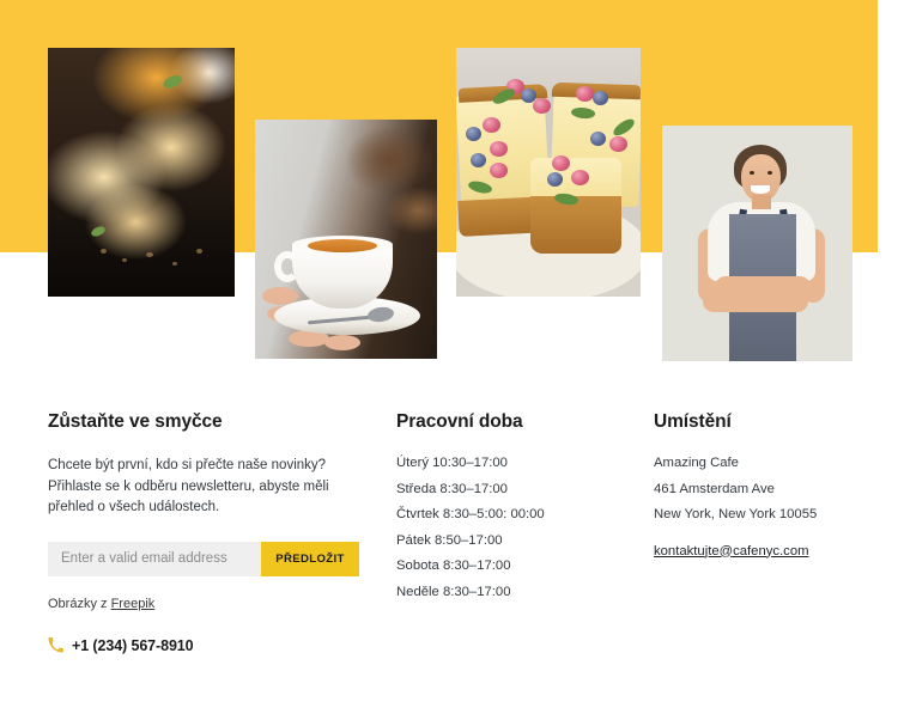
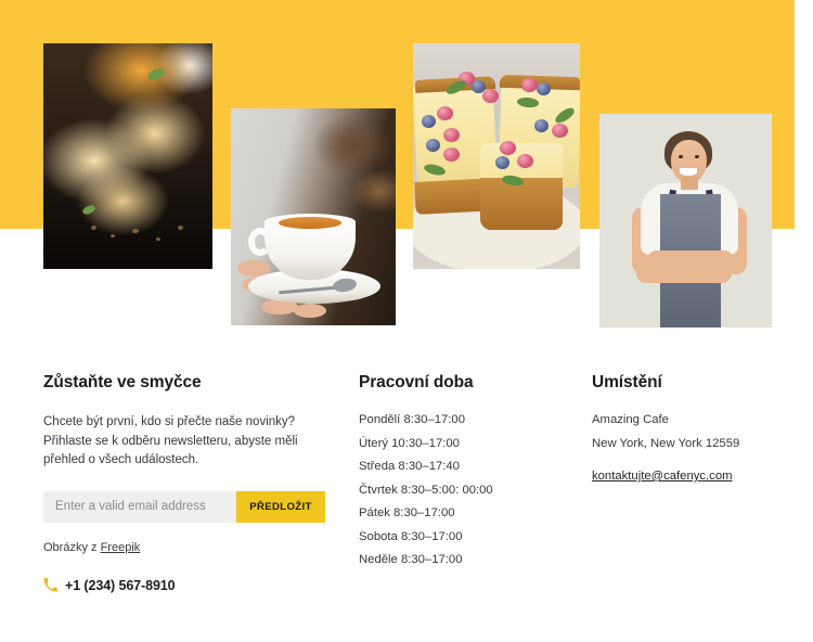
  Zůstaňte ve smyčce
  Chcete být první, kdo si přečte naše novinky? Přihlaste se k odběru newsletteru, abyste měli přehled o všech událostech.
  Enter a valid email address
  PŘEDLOŽIT
  Obrázky z Freepik
  +1 (234) 567-8910
  Pracovní doba
+ Pondělí 8:30–17:00
  Úterý 10:30–17:00
- Středa 8:30–17:00
+ Středa 8:30–17:40
  Čtvrtek 8:30–5:00: 00:00
- Pátek 8:50–17:00
+ Pátek 8:30–17:00
  Sobota 8:30–17:00
  Neděle 8:30–17:00
  Umístění
  Amazing Cafe
- 461 Amsterdam Ave
- New York, New York 10055
+ New York, New York 12559
  kontaktujte@cafenyc.com
